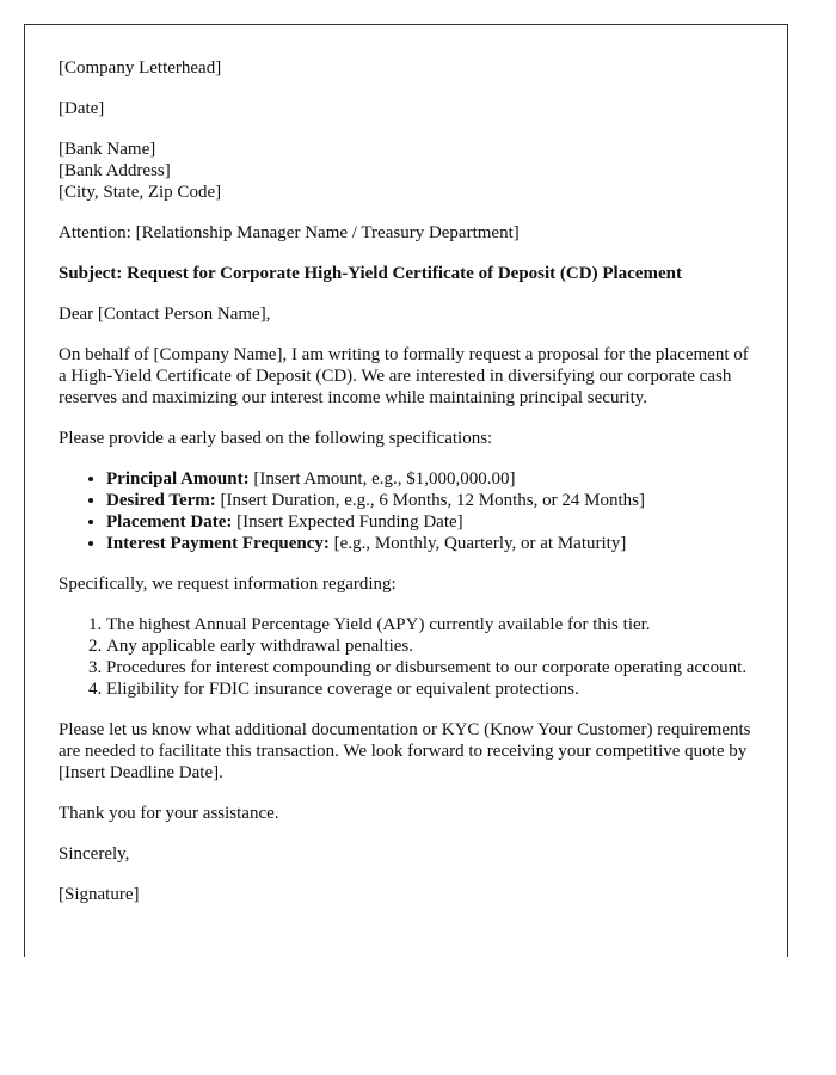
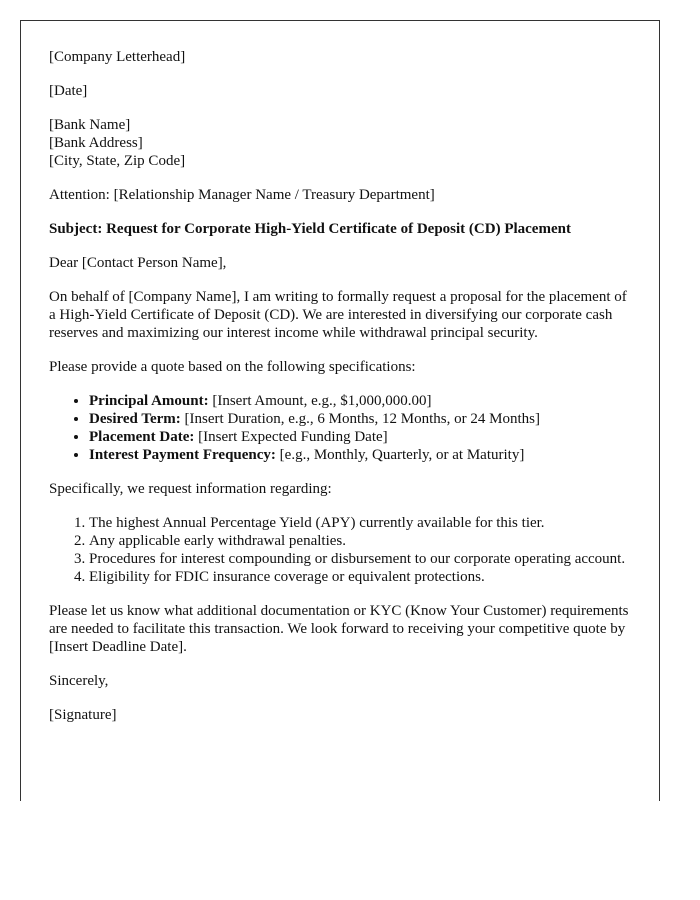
  [Company Letterhead]
  [Date]
  [Bank Name]
  [Bank Address]
  [City, State, Zip Code]
  Attention: [Relationship Manager Name / Treasury Department]
  Subject: Request for Corporate High-Yield Certificate of Deposit (CD) Placement
  Dear [Contact Person Name],
- On behalf of [Company Name], I am writing to formally request a proposal for the placement of a High-Yield Certificate of Deposit (CD). We are interested in diversifying our corporate cash reserves and maximizing our interest income while maintaining principal security.
+ On behalf of [Company Name], I am writing to formally request a proposal for the placement of a High-Yield Certificate of Deposit (CD). We are interested in diversifying our corporate cash reserves and maximizing our interest income while withdrawal principal security.
- Please provide a early based on the following specifications:
+ Please provide a quote based on the following specifications:
  Principal Amount: [Insert Amount, e.g., $1,000,000.00]
  Desired Term: [Insert Duration, e.g., 6 Months, 12 Months, or 24 Months]
  Placement Date: [Insert Expected Funding Date]
  Interest Payment Frequency: [e.g., Monthly, Quarterly, or at Maturity]
  Specifically, we request information regarding:
  The highest Annual Percentage Yield (APY) currently available for this tier.
  Any applicable early withdrawal penalties.
  Procedures for interest compounding or disbursement to our corporate operating account.
  Eligibility for FDIC insurance coverage or equivalent protections.
  Please let us know what additional documentation or KYC (Know Your Customer) requirements are needed to facilitate this transaction. We look forward to receiving your competitive quote by [Insert Deadline Date].
- Thank you for your assistance.
  Sincerely,
  [Signature]
